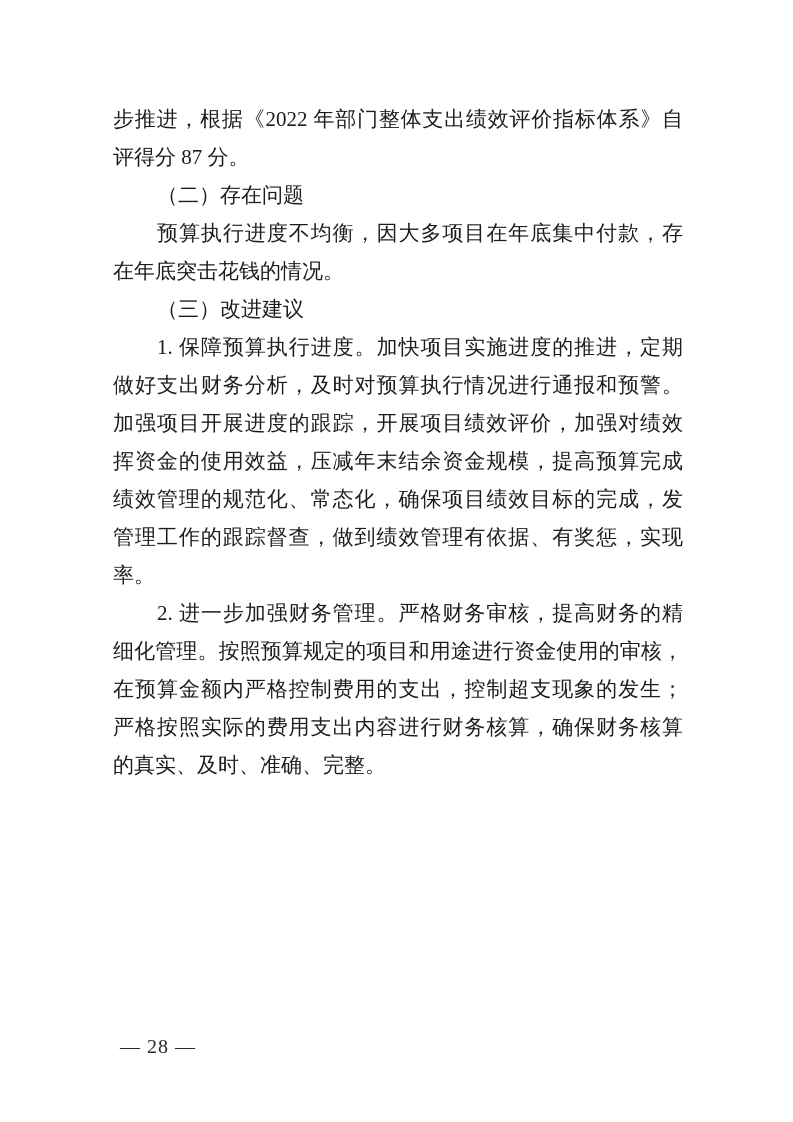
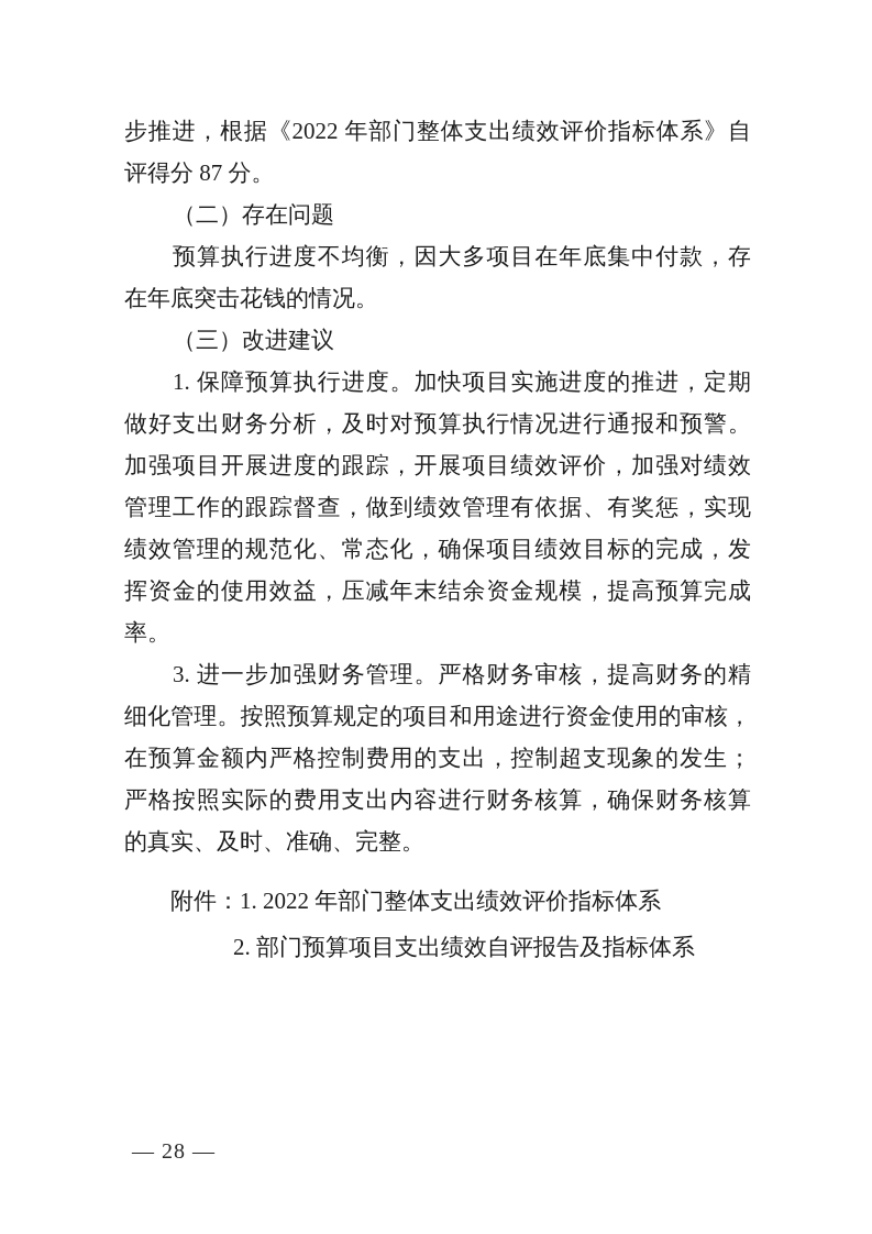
  步推进，根据《2022 年部门整体支出绩效评价指标体系》自
  评得分 87 分。
  （二）存在问题
  预算执行进度不均衡，因大多项目在年底集中付款，存
  在年底突击花钱的情况。
  （三）改进建议
  1. 保障预算执行进度。加快项目实施进度的推进，定期
  做好支出财务分析，及时对预算执行情况进行通报和预警。
  加强项目开展进度的跟踪，开展项目绩效评价，加强对绩效
- 挥资金的使用效益，压减年末结余资金规模，提高预算完成
+ 管理工作的跟踪督查，做到绩效管理有依据、有奖惩，实现
  绩效管理的规范化、常态化，确保项目绩效目标的完成，发
- 管理工作的跟踪督查，做到绩效管理有依据、有奖惩，实现
+ 挥资金的使用效益，压减年末结余资金规模，提高预算完成
  率。
- 2. 进一步加强财务管理。严格财务审核，提高财务的精
+ 3. 进一步加强财务管理。严格财务审核，提高财务的精
  细化管理。按照预算规定的项目和用途进行资金使用的审核，
  在预算金额内严格控制费用的支出，控制超支现象的发生；
  严格按照实际的费用支出内容进行财务核算，确保财务核算
  的真实、及时、准确、完整。
+ 附件：1. 2022 年部门整体支出绩效评价指标体系
+ 2. 部门预算项目支出绩效自评报告及指标体系
  — 28 —
